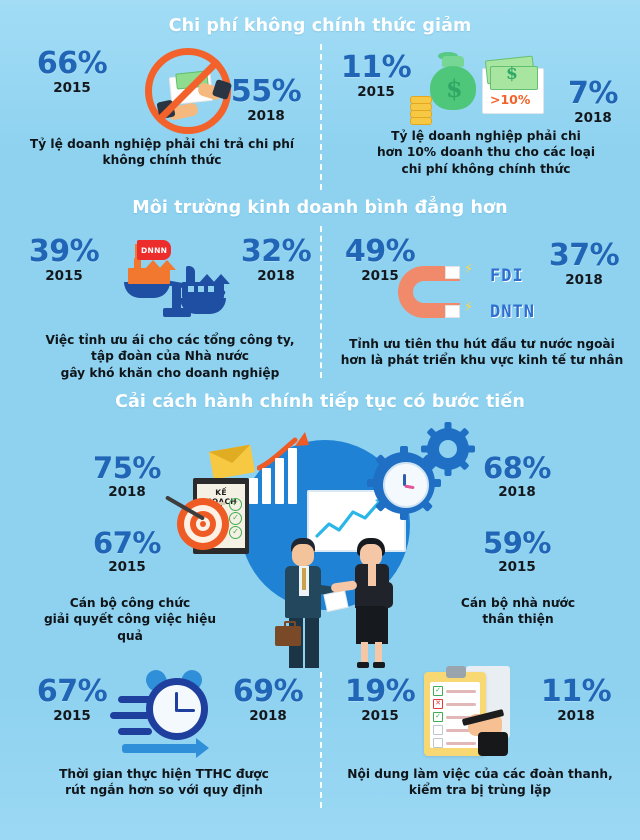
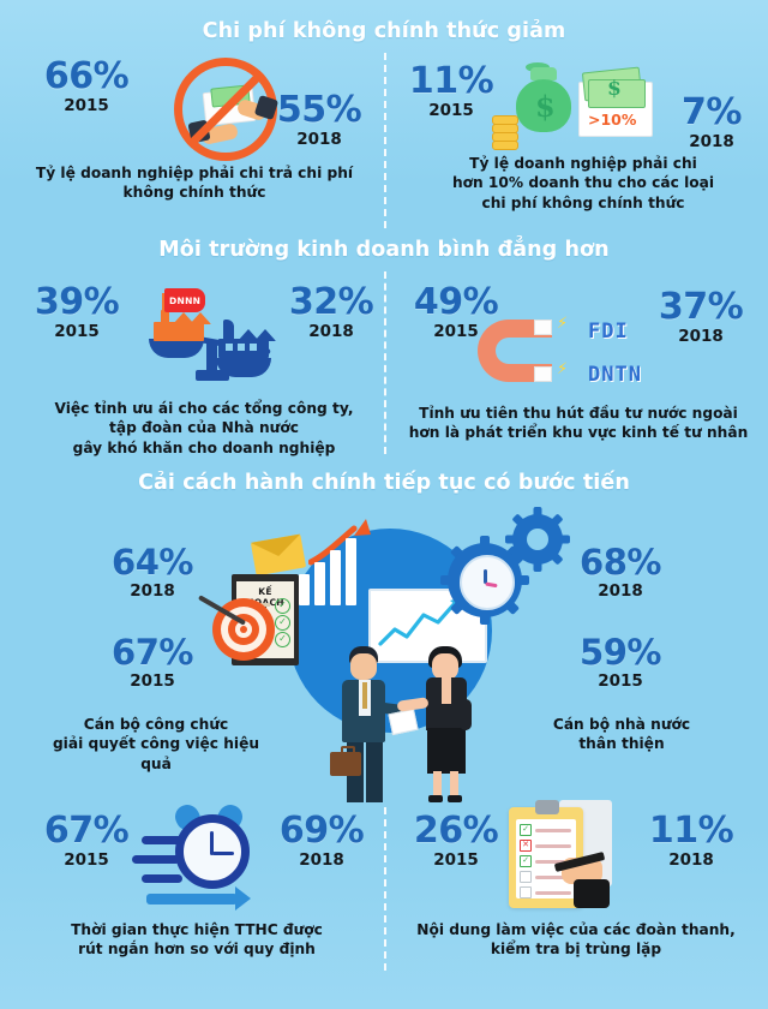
  Chi phí không chính thức giảm
  66%
  2015
  55%
  2018
  Tỷ lệ doanh nghiệp phải chi trả chi phí
  không chính thức
  11%
  2015
  7%
  2018
  $
  $
  >10%
  Tỷ lệ doanh nghiệp phải chi
  hơn 10% doanh thu cho các loại
  chi phí không chính thức
  Môi trường kinh doanh bình đẳng hơn
  39%
  2015
  32%
  2018
  DNNN
  Việc tỉnh ưu ái cho các tổng công ty,
  tập đoàn của Nhà nước
  gây khó khăn cho doanh nghiệp
  49%
  2015
  37%
  2018
  ⚡
  ⚡
  FDI
  DNTN
  Tỉnh ưu tiên thu hút đầu tư nước ngoài
  hơn là phát triển khu vực kinh tế tư nhân
  Cải cách hành chính tiếp tục có bước tiến
  ✓
  ✓
  ✓
- 75%
+ 64%
  2018
  67%
  2015
  Cán bộ công chức
  giải quyết công việc hiệu quả
  68%
  2018
  59%
  2015
  Cán bộ nhà nước
  thân thiện
  67%
  2015
  69%
  2018
  Thời gian thực hiện TTHC được
  rút ngắn hơn so với quy định
- 19%
+ 26%
  2015
  11%
  2018
  ✓
  ✕
  ✓
  Nội dung làm việc của các đoàn thanh,
  kiểm tra bị trùng lặp
